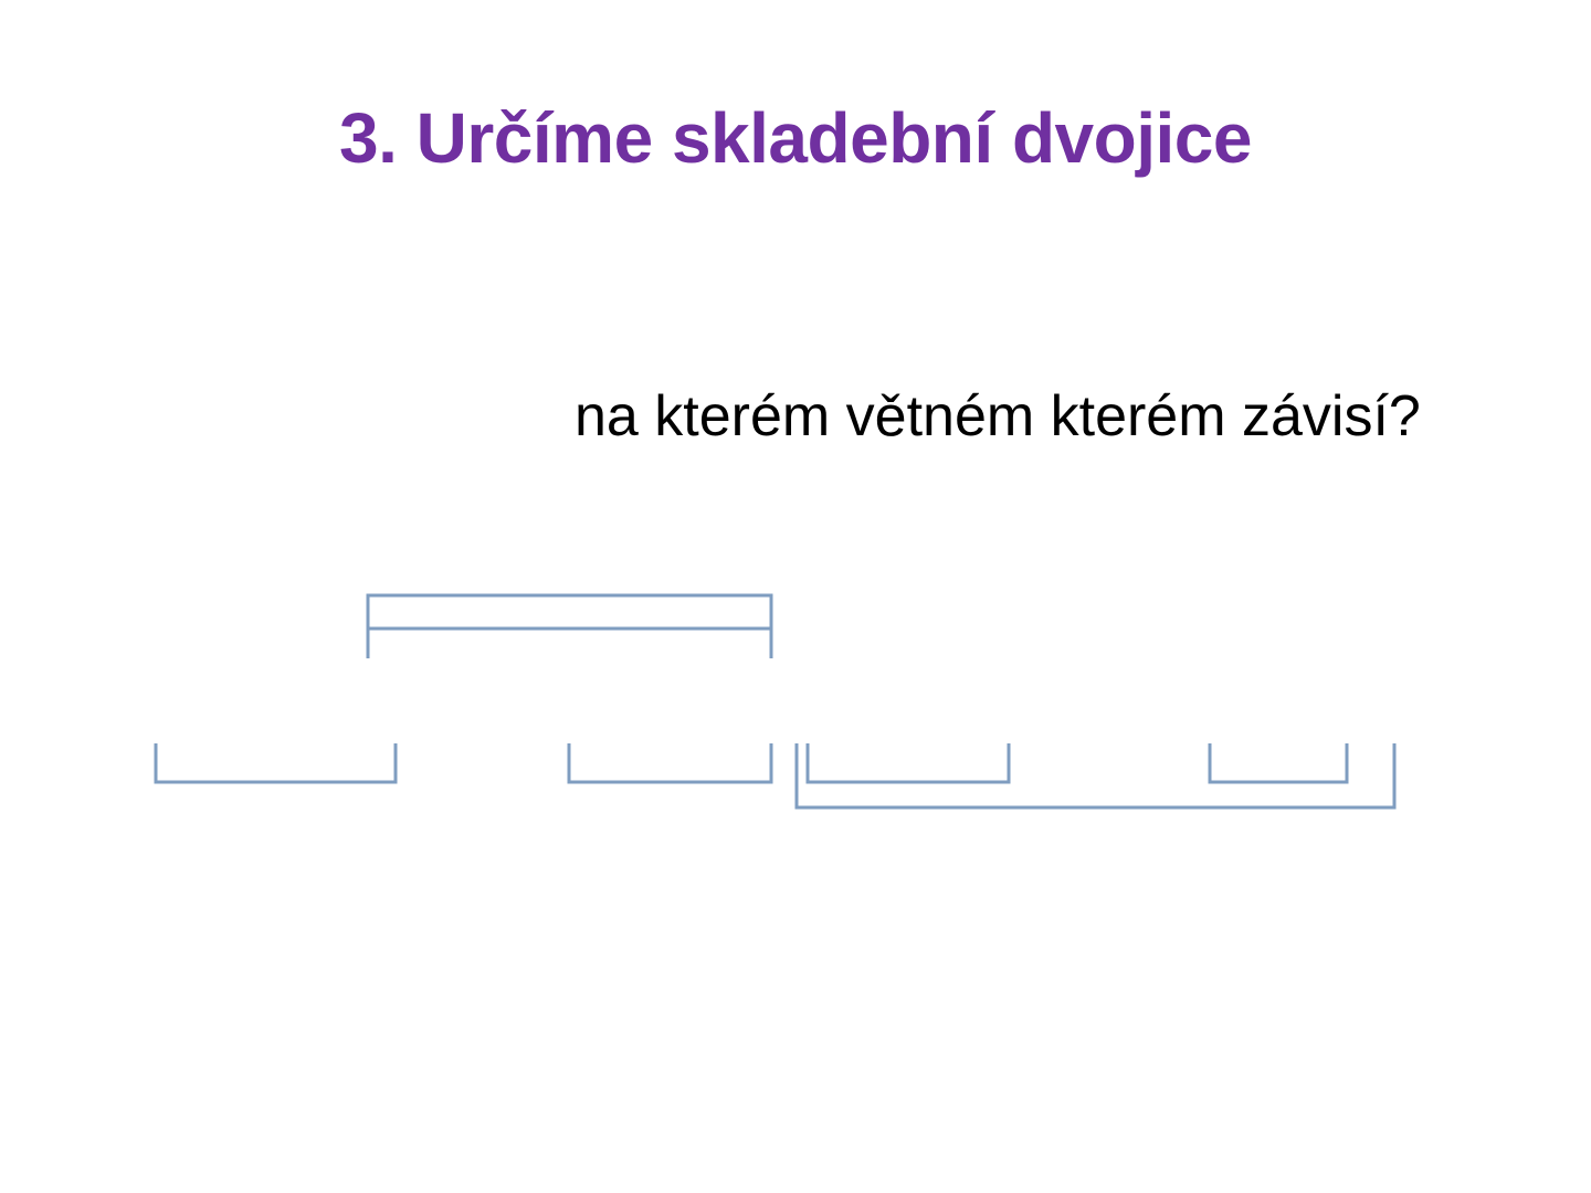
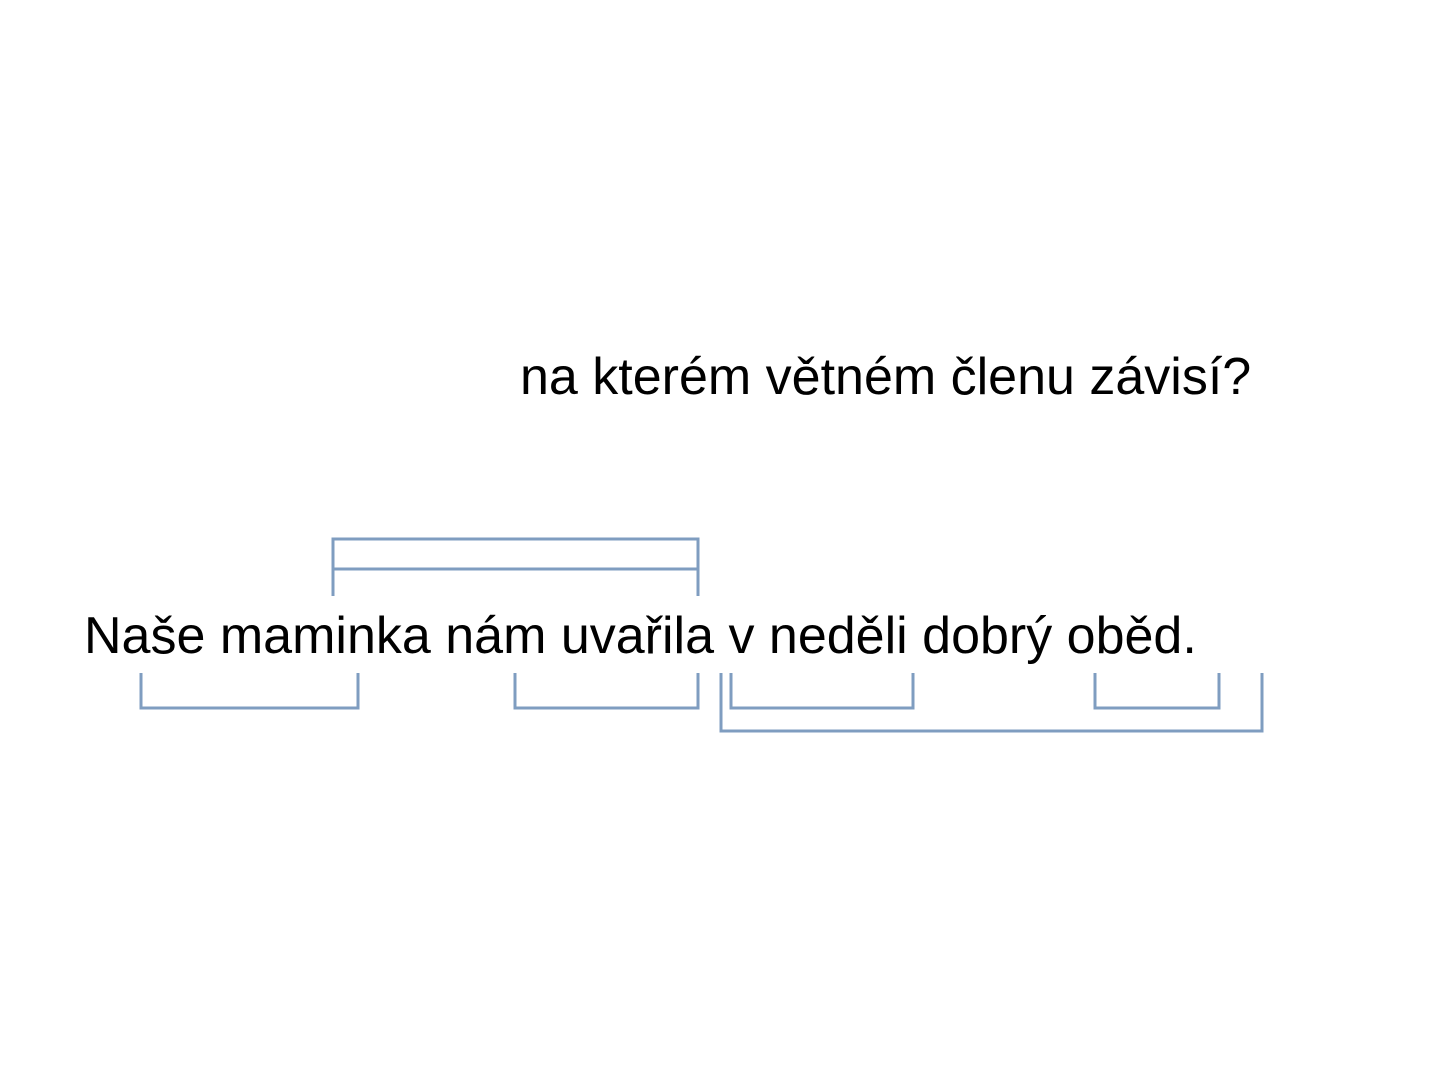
- 3. Určíme skladební dvojice
- na kterém větném kterém závisí?
+ na kterém větném členu závisí?
+ Naše maminka nám uvařila v neděli dobrý oběd.
